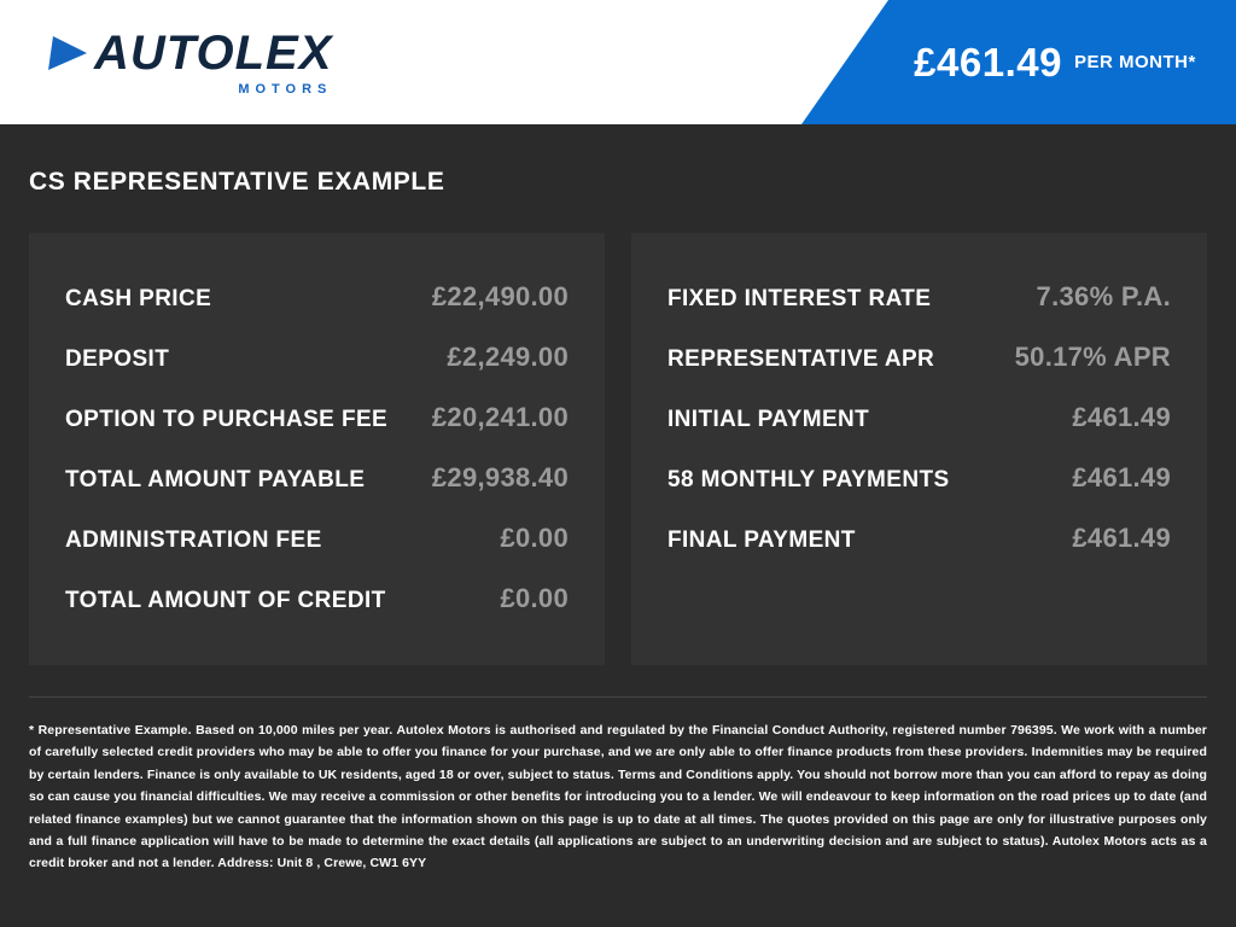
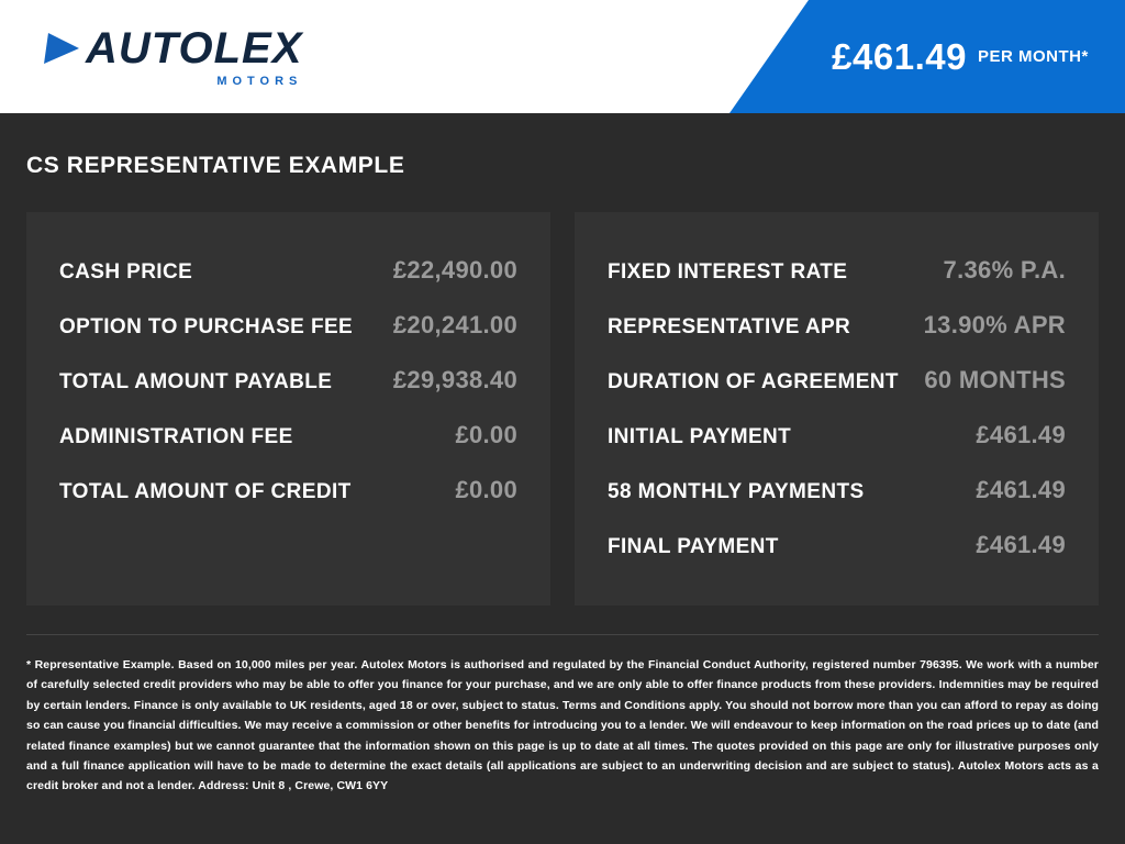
  AUTOLEX
  MOTORS
  £461.49
  PER MONTH*
  CS REPRESENTATIVE EXAMPLE
  CASH PRICE
  £22,490.00
- DEPOSIT
- £2,249.00
  OPTION TO PURCHASE FEE
  £20,241.00
  TOTAL AMOUNT PAYABLE
  £29,938.40
  ADMINISTRATION FEE
  £0.00
  TOTAL AMOUNT OF CREDIT
  £0.00
  FIXED INTEREST RATE
  7.36% P.A.
  REPRESENTATIVE APR
- 50.17% APR
+ 13.90% APR
+ DURATION OF AGREEMENT
+ 60 MONTHS
  INITIAL PAYMENT
  £461.49
  58 MONTHLY PAYMENTS
  £461.49
  FINAL PAYMENT
  £461.49
  * Representative Example. Based on 10,000 miles per year. Autolex Motors is authorised and regulated by the Financial Conduct Authority, registered number 796395. We work with a number of carefully selected credit providers who may be able to offer you finance for your purchase, and we are only able to offer finance products from these providers. Indemnities may be required by certain lenders. Finance is only available to UK residents, aged 18 or over, subject to status. Terms and Conditions apply. You should not borrow more than you can afford to repay as doing so can cause you financial difficulties. We may receive a commission or other benefits for introducing you to a lender. We will endeavour to keep information on the road prices up to date (and related finance examples) but we cannot guarantee that the information shown on this page is up to date at all times. The quotes provided on this page are only for illustrative purposes only and a full finance application will have to be made to determine the exact details (all applications are subject to an underwriting decision and are subject to status). Autolex Motors acts as a credit broker and not a lender. Address: Unit 8 , Crewe, CW1 6YY
